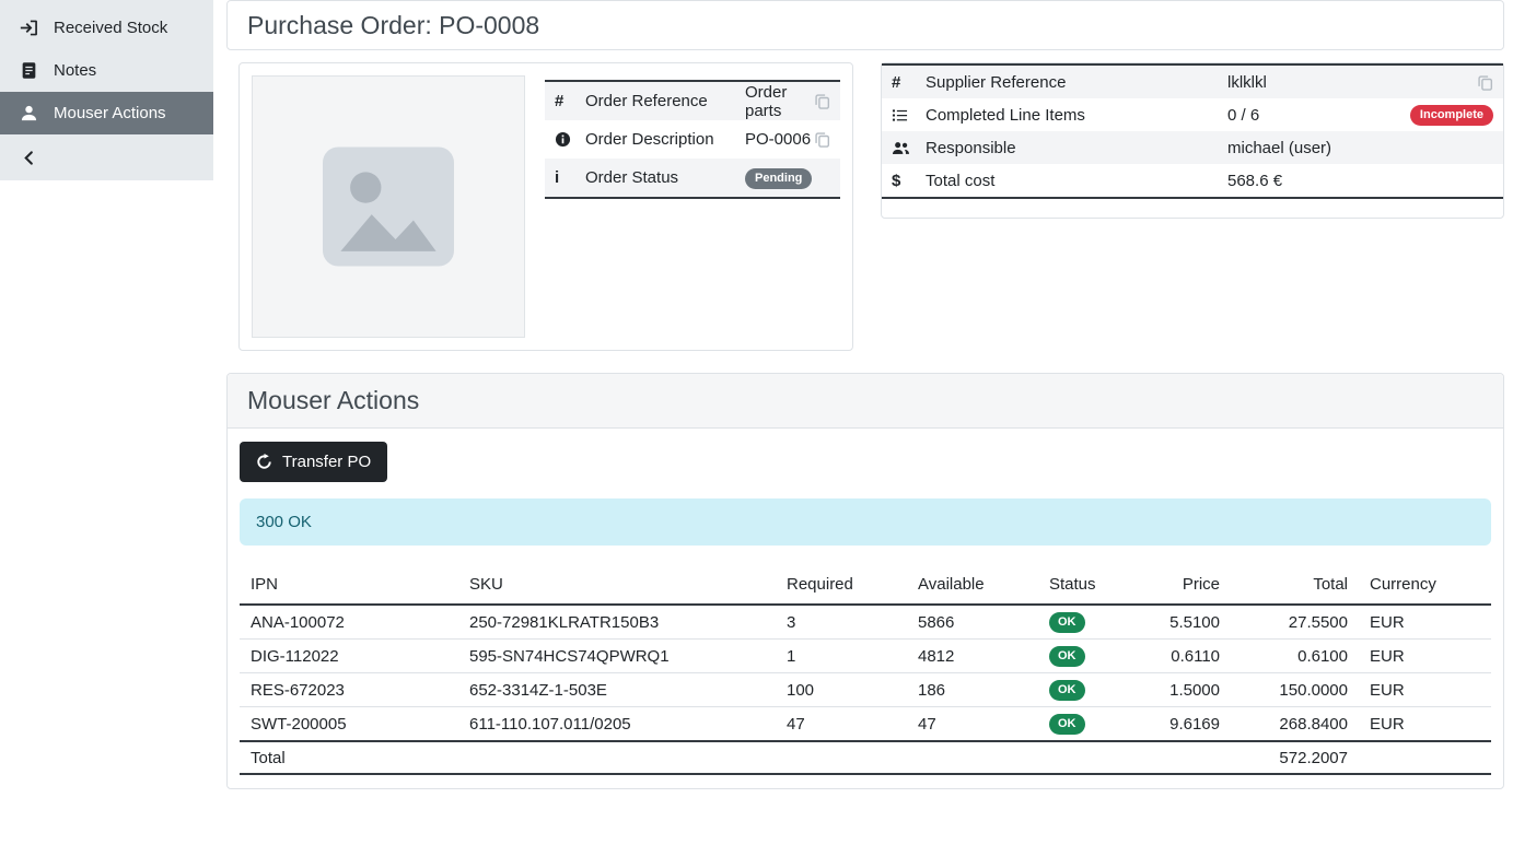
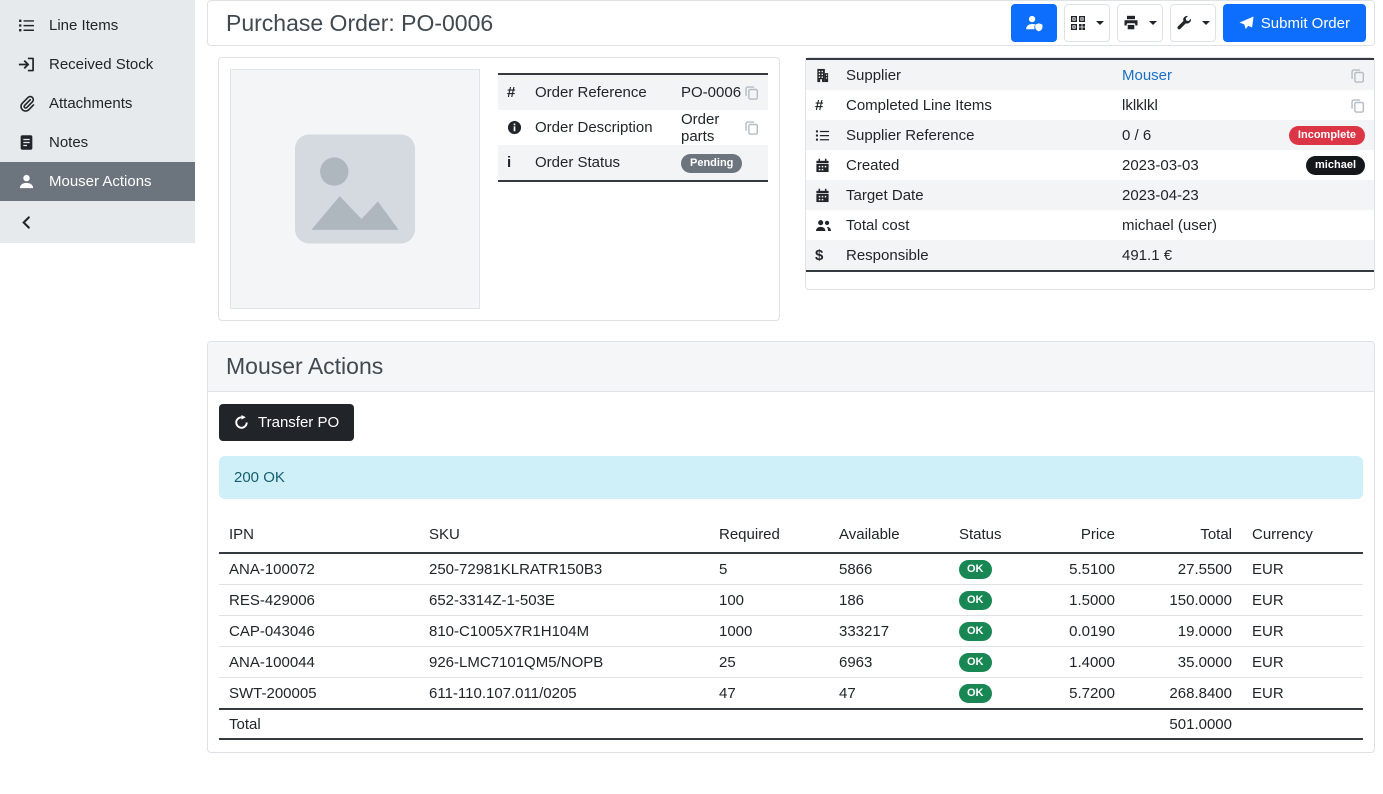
+ Line Items
  Received Stock
+ Attachments
  Notes
  Mouser Actions
- Purchase Order: PO-0008
+ Purchase Order: PO-0006
+ Submit Order
  #
  Order Reference
- Order parts
+ PO-0006
  Order Description
- PO-0006
+ Order parts
  i
  Order Status
  Pending
+ Supplier
+ Mouser
  #
- Supplier Reference
+ Completed Line Items
  lklklkl
- Completed Line Items
+ Supplier Reference
  0 / 6
  Incomplete
+ Created
+ 2023-03-03
+ michael
+ Target Date
+ 2023-04-23
- Responsible
+ Total cost
  michael (user)
  $
- Total cost
+ Responsible
- 568.6 €
+ 491.1 €
  Mouser Actions
  Transfer PO
- 300 OK
+ 200 OK
  IPN	SKU	Required	Available	Status	Price	Total	Currency
- ANA-100072	250-72981KLRATR150B3	3	5866	OK	5.5100	27.5500	EUR
+ ANA-100072	250-72981KLRATR150B3	5	5866	OK	5.5100	27.5500	EUR
- DIG-112022	595-SN74HCS74QPWRQ1	1	4812	OK	0.6110	0.6100	EUR
- RES-672023	652-3314Z-1-503E	100	186	OK	1.5000	150.0000	EUR
+ RES-429006	652-3314Z-1-503E	100	186	OK	1.5000	150.0000	EUR
+ CAP-043046	810-C1005X7R1H104M	1000	333217	OK	0.0190	19.0000	EUR
+ ANA-100044	926-LMC7101QM5/NOPB	25	6963	OK	1.4000	35.0000	EUR
- SWT-200005	611-110.107.011/0205	47	47	OK	9.6169	268.8400	EUR
+ SWT-200005	611-110.107.011/0205	47	47	OK	5.7200	268.8400	EUR
- Total	572.2007
+ Total	501.0000
